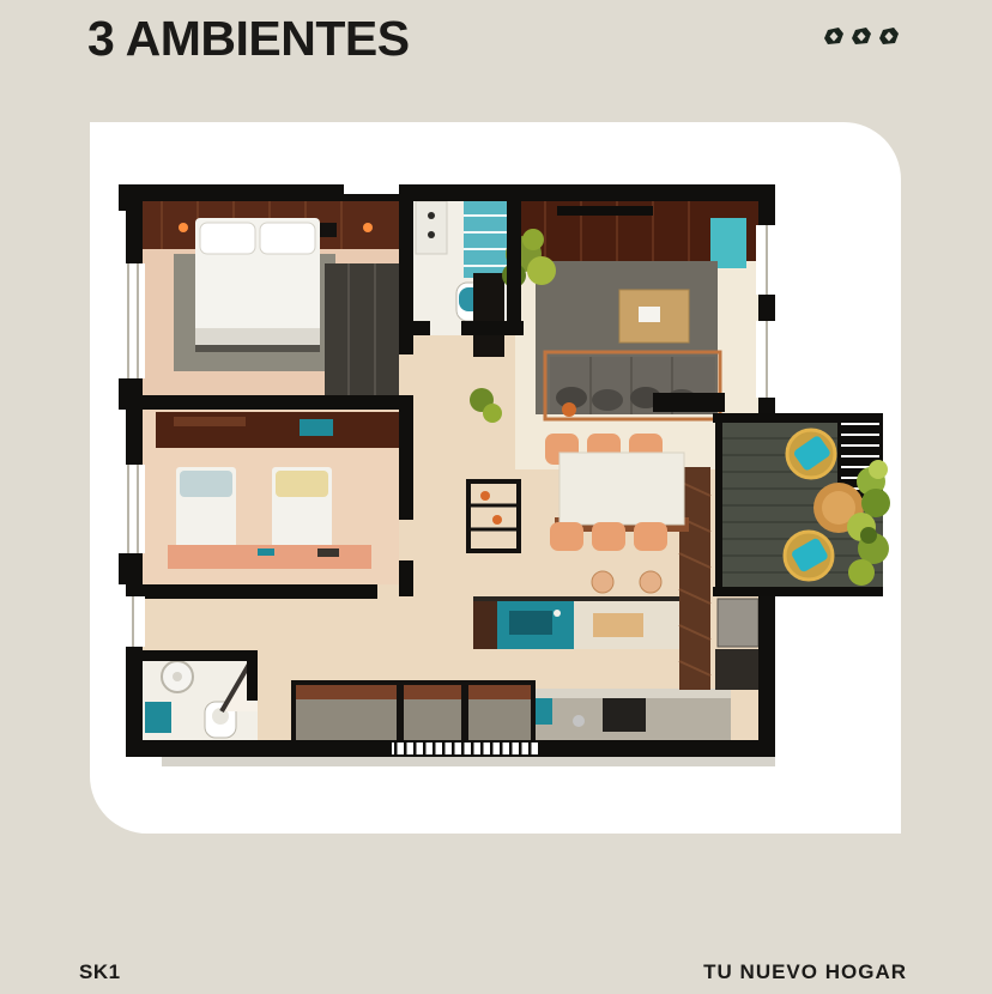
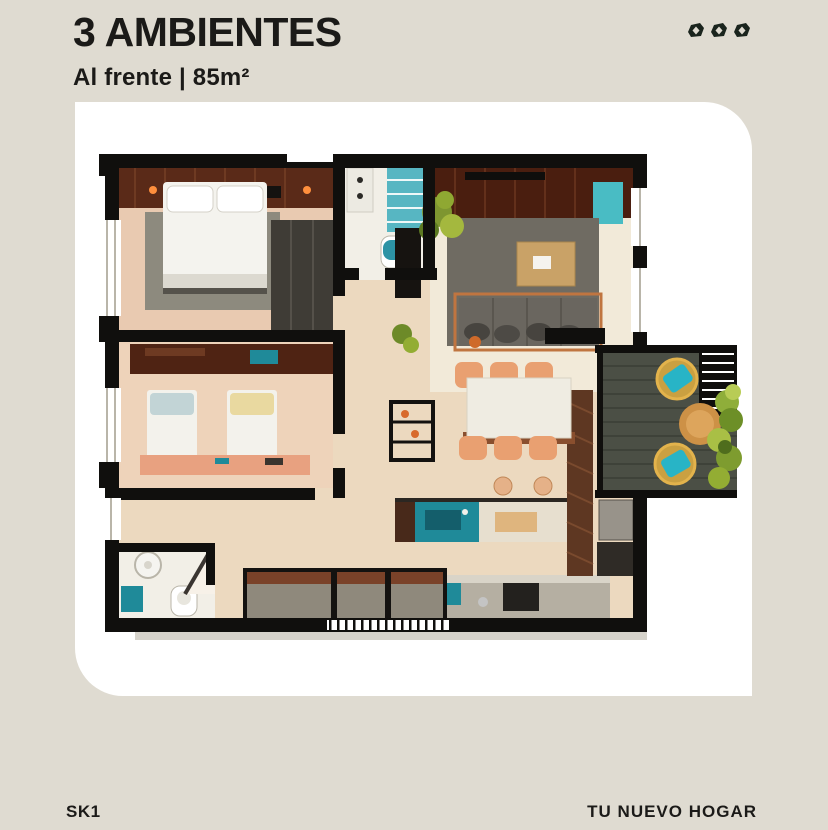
  3 AMBIENTES
+ Al frente | 85m²
  SK1
  TU NUEVO HOGAR
